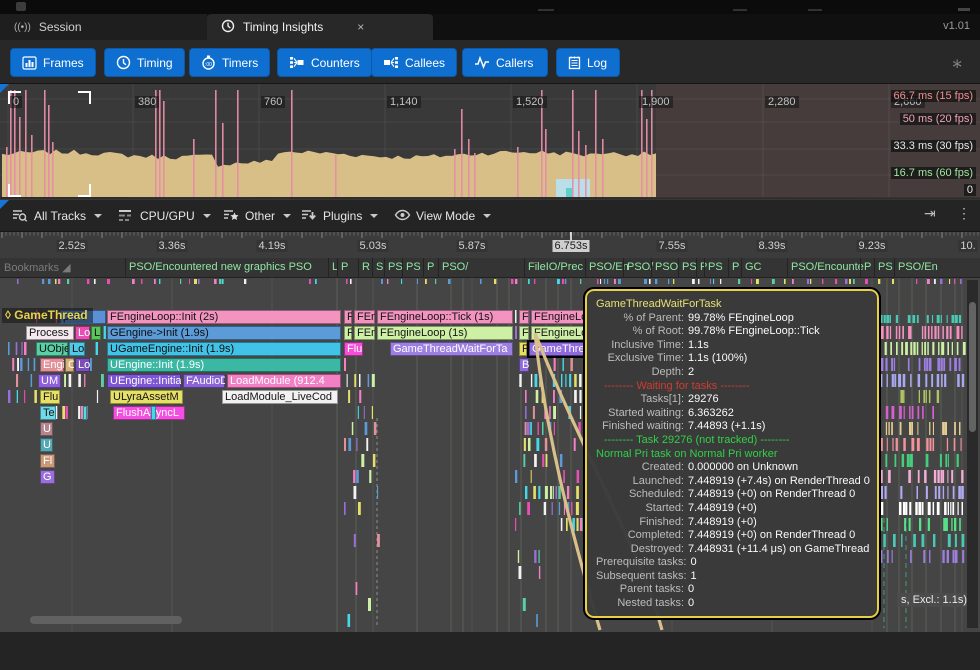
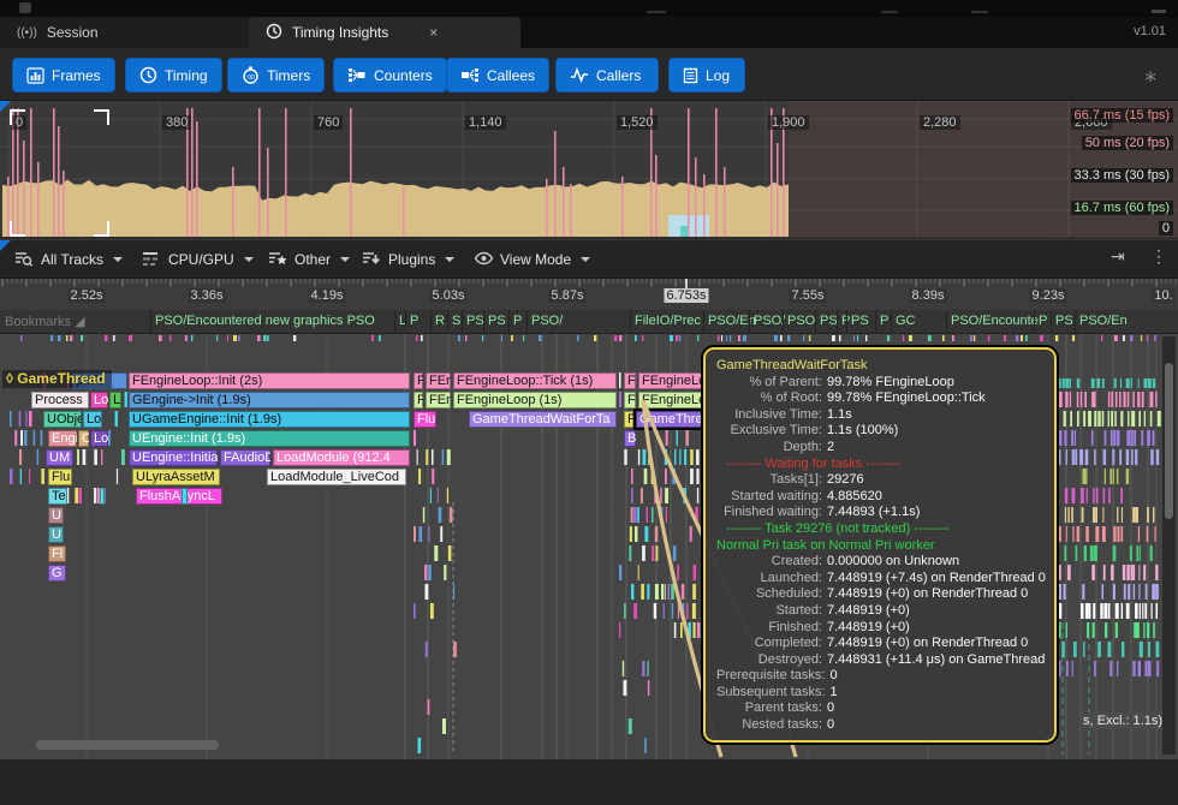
  ((•))
  Session
  Timing Insights
  ×
  v1.01
  🞵
  Frames
  Timing
  Timers
  Counters
  Callees
  Callers
  Log
  0
  380
  760
  1,140
  1,520
  1,900
  2,280
  2,660
  66.7 ms (15 fps)
  50 ms (20 fps)
  33.3 ms (30 fps)
  16.7 ms (60 fps)
  0
  All Tracks
  CPU/GPU
  Other
  Plugins
  View Mode
  ⇥
  ⋮
  2.52s
  3.36s
  4.19s
  5.03s
  5.87s
  6.753s
  7.55s
  8.39s
  9.23s
  10.
  Bookmarks ◢
  PSO/Encountered new graphics PSO
  L
  P
  R
  S
  PS
  PS
  P
  PSO/
  FileIO/Prec
  PSO/En
  PSO
  PSO
  PS
  PS
  P
  GC
  PSO/Encount
  P
  PS
  PSO/En
  ◊ GameThread
  s, Excl.: 1.1s)
  GameThreadWaitForTask
  % of Parent:
  99.78% FEngineLoop
  % of Root:
  99.78% FEngineLoop::Tick
  Inclusive Time:
  1.1s
  Exclusive Time:
  1.1s (100%)
  Depth:
  2
  -------- Waiting for tasks --------
  Tasks[1]:
  29276
  Started waiting:
- 6.363262
+ 4.885620
  Finished waiting:
  7.44893 (+1.1s)
  -------- Task 29276 (not tracked) --------
  Normal Pri task on Normal Pri worker
  Created:
  0.000000 on Unknown
  Launched:
  7.448919 (+7.4s) on RenderThread 0
  Scheduled:
  7.448919 (+0) on RenderThread 0
  Started:
  7.448919 (+0)
  Finished:
  7.448919 (+0)
  Completed:
  7.448919 (+0) on RenderThread 0
  Destroyed:
  7.448931 (+11.4 μs) on GameThread
  Prerequisite tasks:
  0
  Subsequent tasks:
  1
  Parent tasks:
  0
  Nested tasks:
  0
  p::Pr
  FEngineLoop::Init (2s)
  F
  FEn
  FEngineLoop::Tick (1s)
  F
  FEngineL
  Process
  Lo
  L
  GEngine->Init (1.9s)
  F
  FEn
  FEngineLoop (1s)
  F
  FEngineL
  UObje
  Lo
  UGameEngine::Init (1.9s)
  Flu
  GameThreadWaitForTa
  F
  ameThre
  Engi
  O
  Lo
  UEngine::Init (1.9s)
  B
  UM
  UEngine::Initia
  FAudioD
  LoadModule (912.4
  Flu
  ULyraAssetM
  LoadModule_LiveCod
  Te
  FlushAyncL
  U
  U
  Fl
  G
